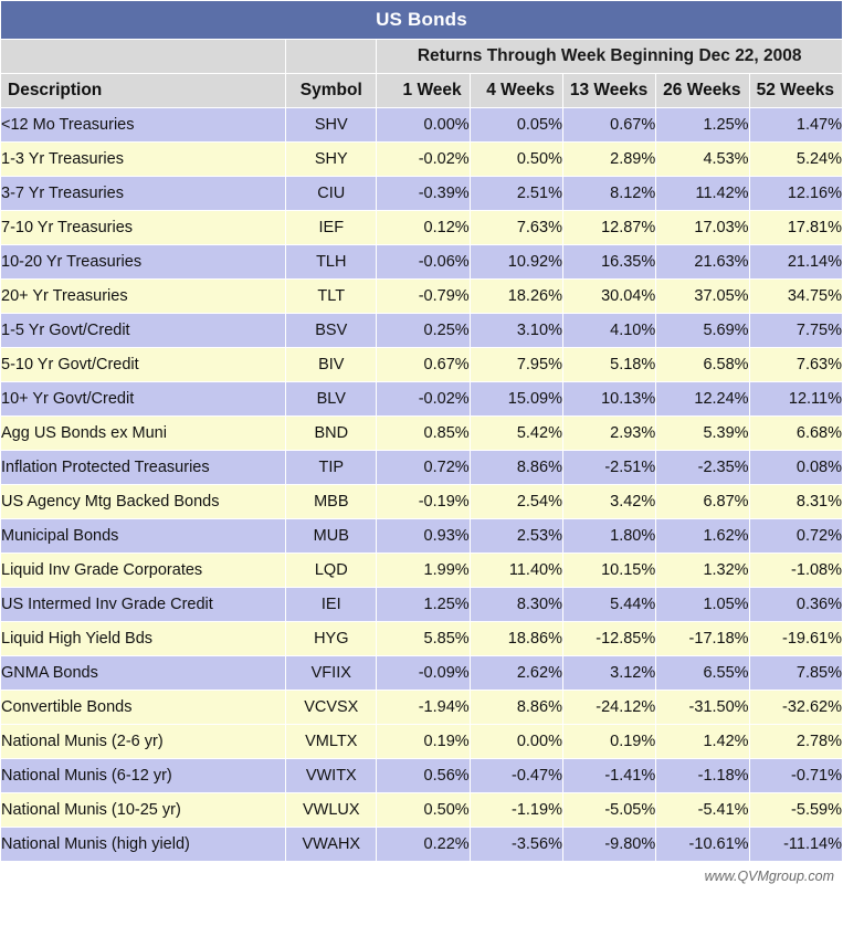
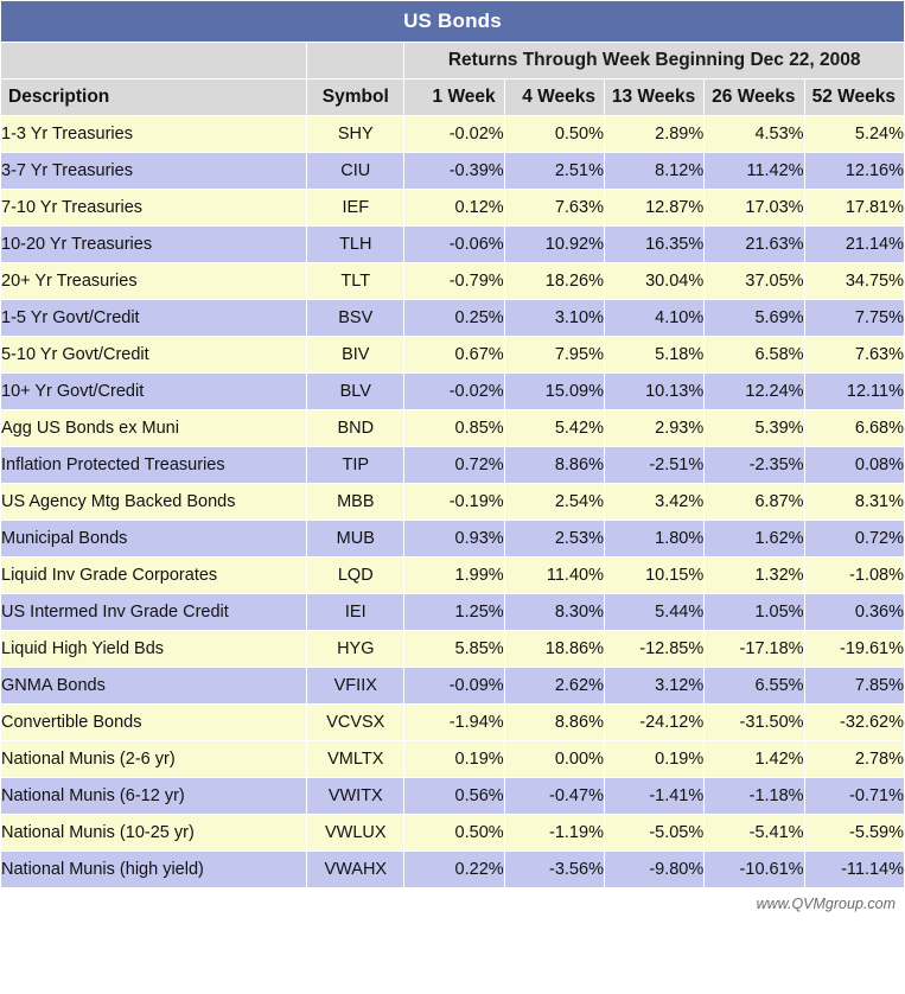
  US Bonds
  		Returns Through Week Beginning Dec 22, 2008
  Description	Symbol	1 Week	4 Weeks	13 Weeks	26 Weeks	52 Weeks
- <12 Mo Treasuries	SHV	0.00%	0.05%	0.67%	1.25%	1.47%
  1-3 Yr Treasuries	SHY	-0.02%	0.50%	2.89%	4.53%	5.24%
  3-7 Yr Treasuries	CIU	-0.39%	2.51%	8.12%	11.42%	12.16%
  7-10 Yr Treasuries	IEF	0.12%	7.63%	12.87%	17.03%	17.81%
  10-20 Yr Treasuries	TLH	-0.06%	10.92%	16.35%	21.63%	21.14%
  20+ Yr Treasuries	TLT	-0.79%	18.26%	30.04%	37.05%	34.75%
  1-5 Yr Govt/Credit	BSV	0.25%	3.10%	4.10%	5.69%	7.75%
  5-10 Yr Govt/Credit	BIV	0.67%	7.95%	5.18%	6.58%	7.63%
  10+ Yr Govt/Credit	BLV	-0.02%	15.09%	10.13%	12.24%	12.11%
  Agg US Bonds ex Muni	BND	0.85%	5.42%	2.93%	5.39%	6.68%
  Inflation Protected Treasuries	TIP	0.72%	8.86%	-2.51%	-2.35%	0.08%
  US Agency Mtg Backed Bonds	MBB	-0.19%	2.54%	3.42%	6.87%	8.31%
  Municipal Bonds	MUB	0.93%	2.53%	1.80%	1.62%	0.72%
  Liquid Inv Grade Corporates	LQD	1.99%	11.40%	10.15%	1.32%	-1.08%
  US Intermed Inv Grade Credit	IEI	1.25%	8.30%	5.44%	1.05%	0.36%
  Liquid High Yield Bds	HYG	5.85%	18.86%	-12.85%	-17.18%	-19.61%
  GNMA Bonds	VFIIX	-0.09%	2.62%	3.12%	6.55%	7.85%
  Convertible Bonds	VCVSX	-1.94%	8.86%	-24.12%	-31.50%	-32.62%
  National Munis (2-6 yr)	VMLTX	0.19%	0.00%	0.19%	1.42%	2.78%
  National Munis (6-12 yr)	VWITX	0.56%	-0.47%	-1.41%	-1.18%	-0.71%
  National Munis (10-25 yr)	VWLUX	0.50%	-1.19%	-5.05%	-5.41%	-5.59%
  National Munis (high yield)	VWAHX	0.22%	-3.56%	-9.80%	-10.61%	-11.14%
  www.QVMgroup.com
